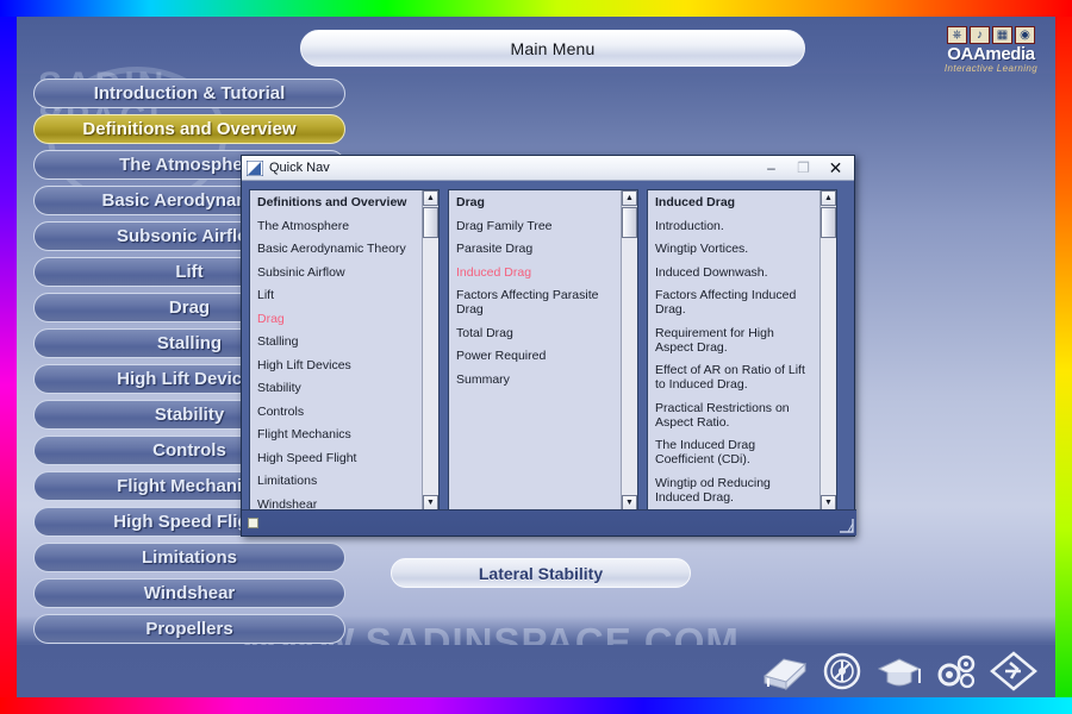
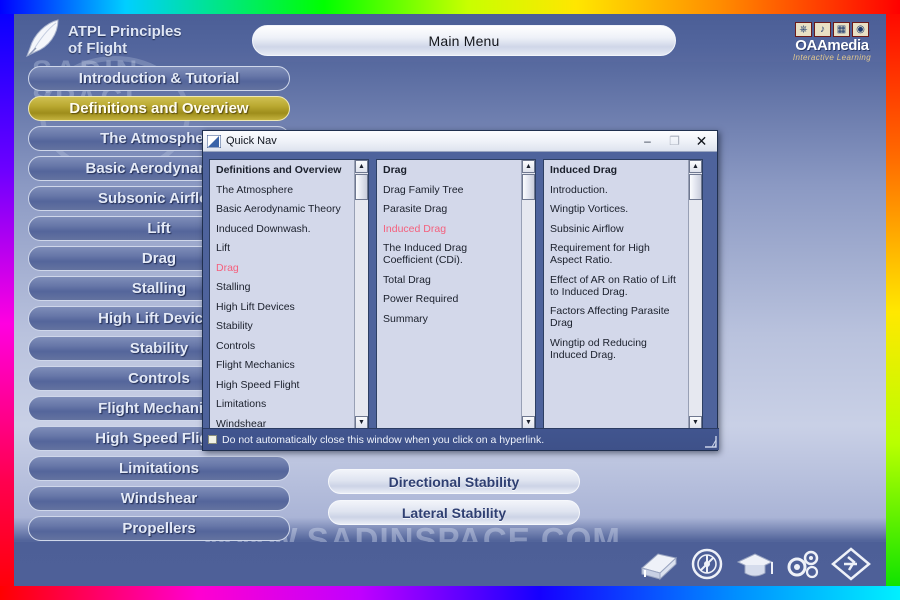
+ ATPL Principles
+ of Flight
  Main Menu
  ⎈
  ♪
  ▦
  ◉
  OAAmedia
  Interactive Learning
  .SADINSPACE.COM
  Introduction & Tutorial
  Definitions and Overview
  The Atmosphe
  Basic Aerodyna
  Subsonic Airfl
  Lift
  Drag
  Stalling
  High Lift Devic
  Stability
  Controls
  Flight Mechan
  High Speed Fli
  Limitations
  Windshear
  Propellers
+ Directional Stability
  Lateral Stability
  Quick Nav
  –
  ❐
  ✕
  Definitions and Overview
  The Atmosphere
  Basic Aerodynamic Theory
- Subsinic Airflow
+ Induced Downwash.
  Lift
  Drag
  Stalling
  High Lift Devices
  Stability
  Controls
  Flight Mechanics
  High Speed Flight
  Limitations
  Windshear
  Drag
  Drag Family Tree
  Parasite Drag
  Induced Drag
- Factors Affecting Parasite Drag
+ The Induced Drag Coefficient (CDi).
  Total Drag
  Power Required
  Summary
  Induced Drag
  Introduction.
  Wingtip Vortices.
- Induced Downwash.
+ Subsinic Airflow
- Factors Affecting Induced Drag.
- Requirement for High Aspect Drag.
+ Requirement for High Aspect Ratio.
  Effect of AR on Ratio of Lift to Induced Drag.
- Practical Restrictions on Aspect Ratio.
- The Induced Drag Coefficient (CDi).
+ Factors Affecting Parasite Drag
  Wingtip od Reducing Induced Drag.
+ Do not automatically close this window when you click on a hyperlink.
